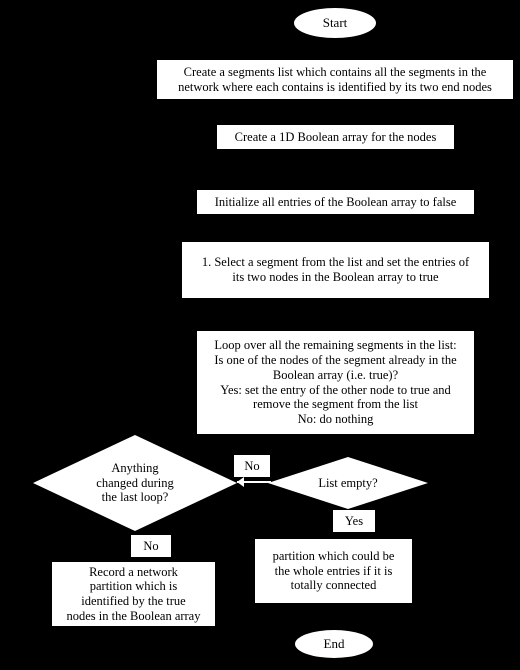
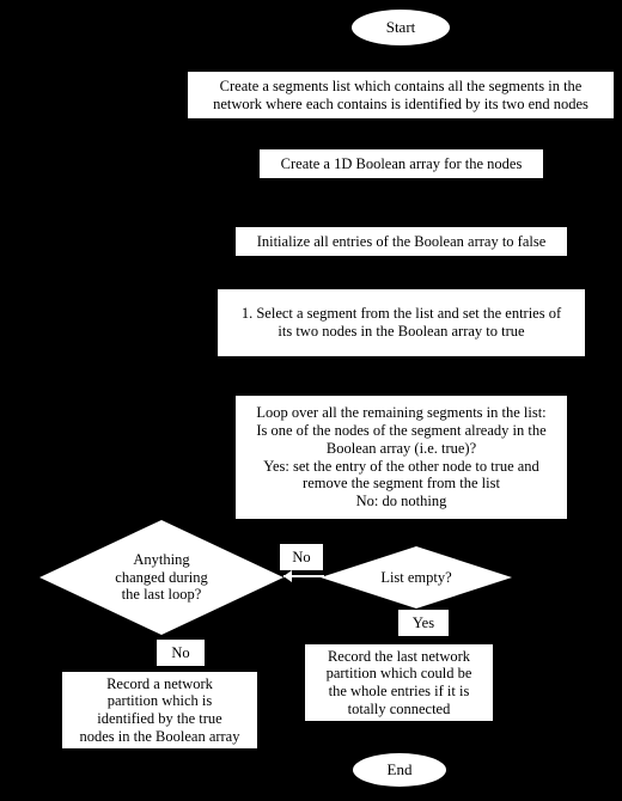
  Start
  Create a segments list which contains all the segments in the
  network where each contains is identified by its two end nodes
  Create a 1D Boolean array for the nodes
  Initialize all entries of the Boolean array to false
  1. Select a segment from the list and set the entries of
  its two nodes in the Boolean array to true
  Loop over all the remaining segments in the list:
  Is one of the nodes of the segment already in the
  Boolean array (i.e. true)?
  Yes: set the entry of the other node to true and
  remove the segment from the list
  No: do nothing
  Anything
  changed during
  the last loop?
  List empty?
  No
  Yes
  No
  Record a network
  partition which is
  identified by the true
  nodes in the Boolean array
+ Record the last network
  partition which could be
  the whole entries if it is
  totally connected
  End
